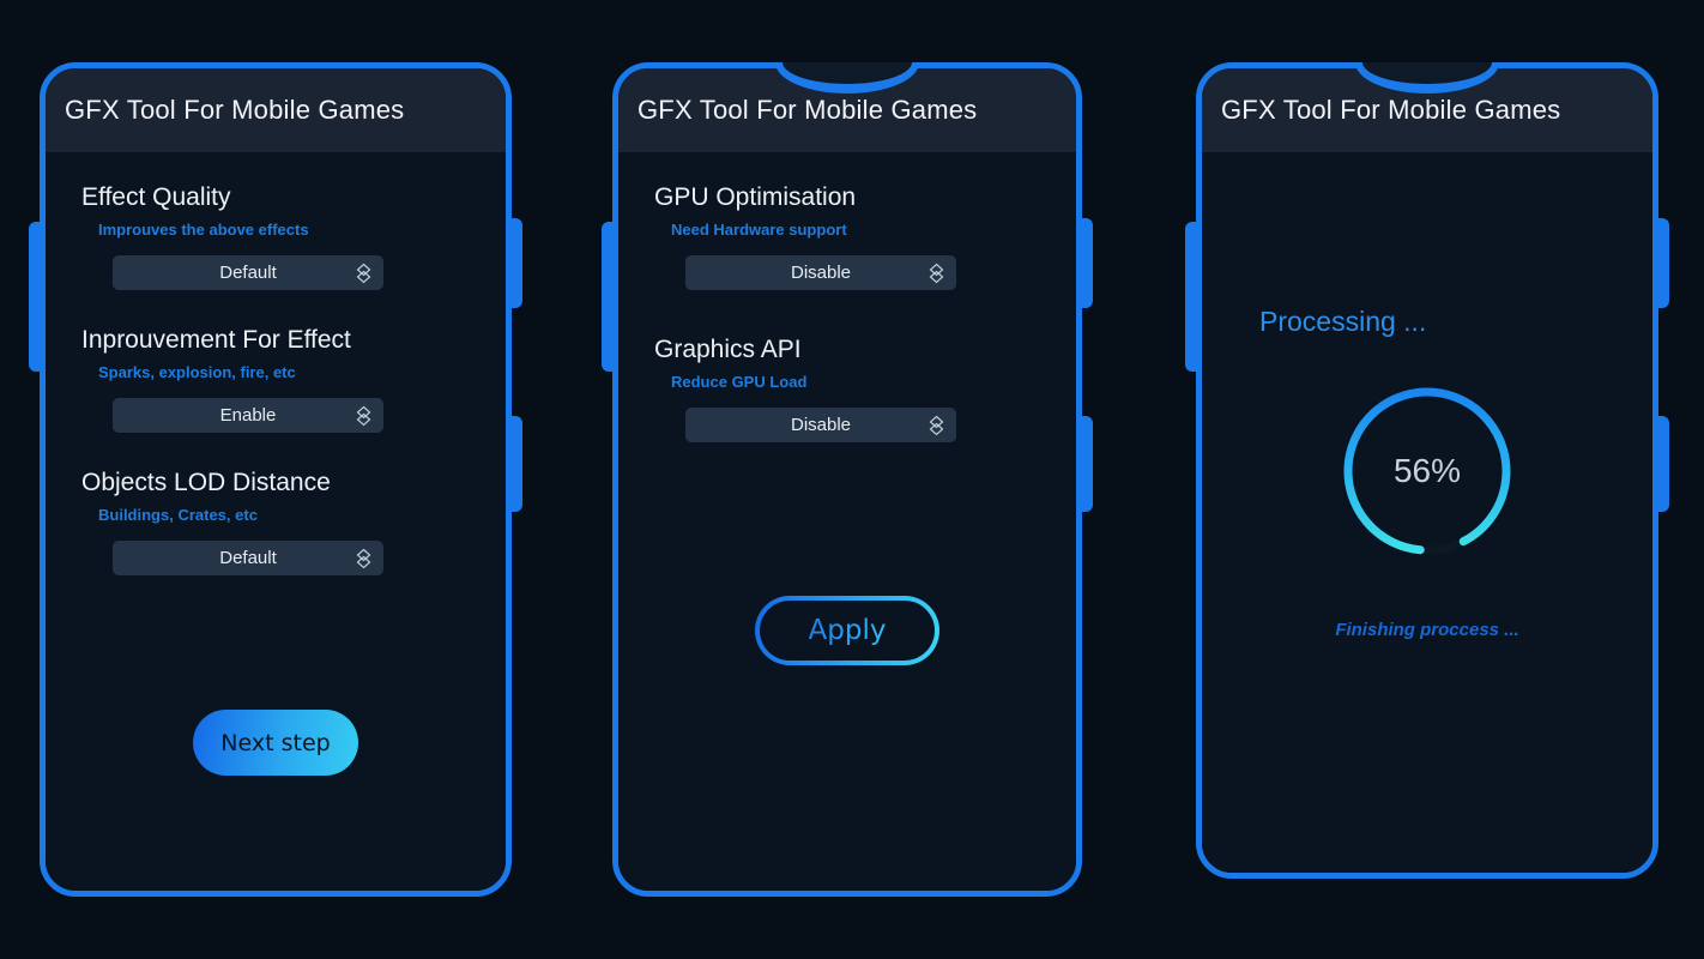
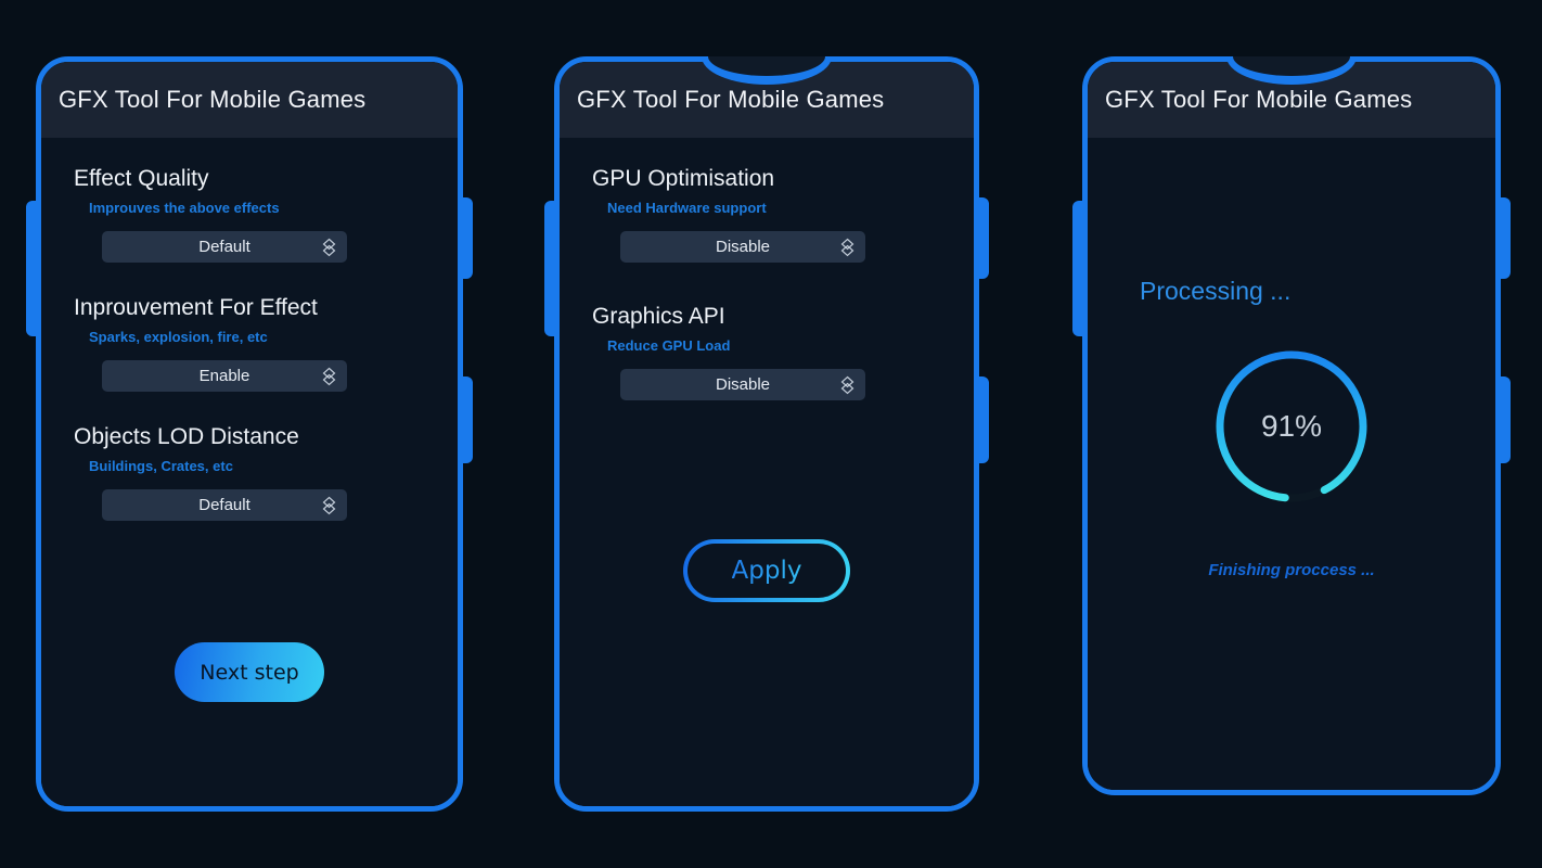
  GFX Tool For Mobile Games
  Effect Quality
  Improuves the above effects
  Default
  Inprouvement For Effect
  Sparks, explosion, fire, etc
  Enable
  Objects LOD Distance
  Buildings, Crates, etc
  Default
  Next step
  GFX Tool For Mobile Games
  GPU Optimisation
  Need Hardware support
  Disable
  Graphics API
  Reduce GPU Load
  Disable
  Apply
  GFX Tool For Mobile Games
  Processing ...
- 56%
+ 91%
  Finishing proccess ...
